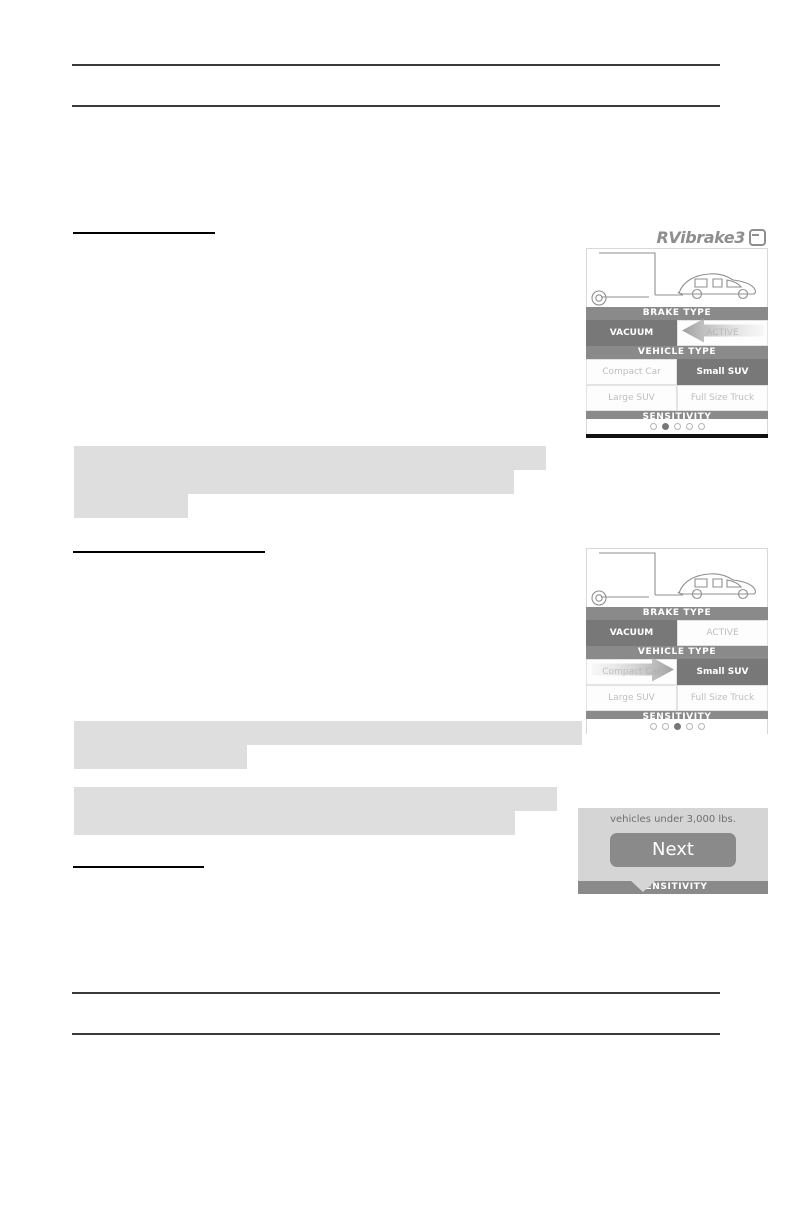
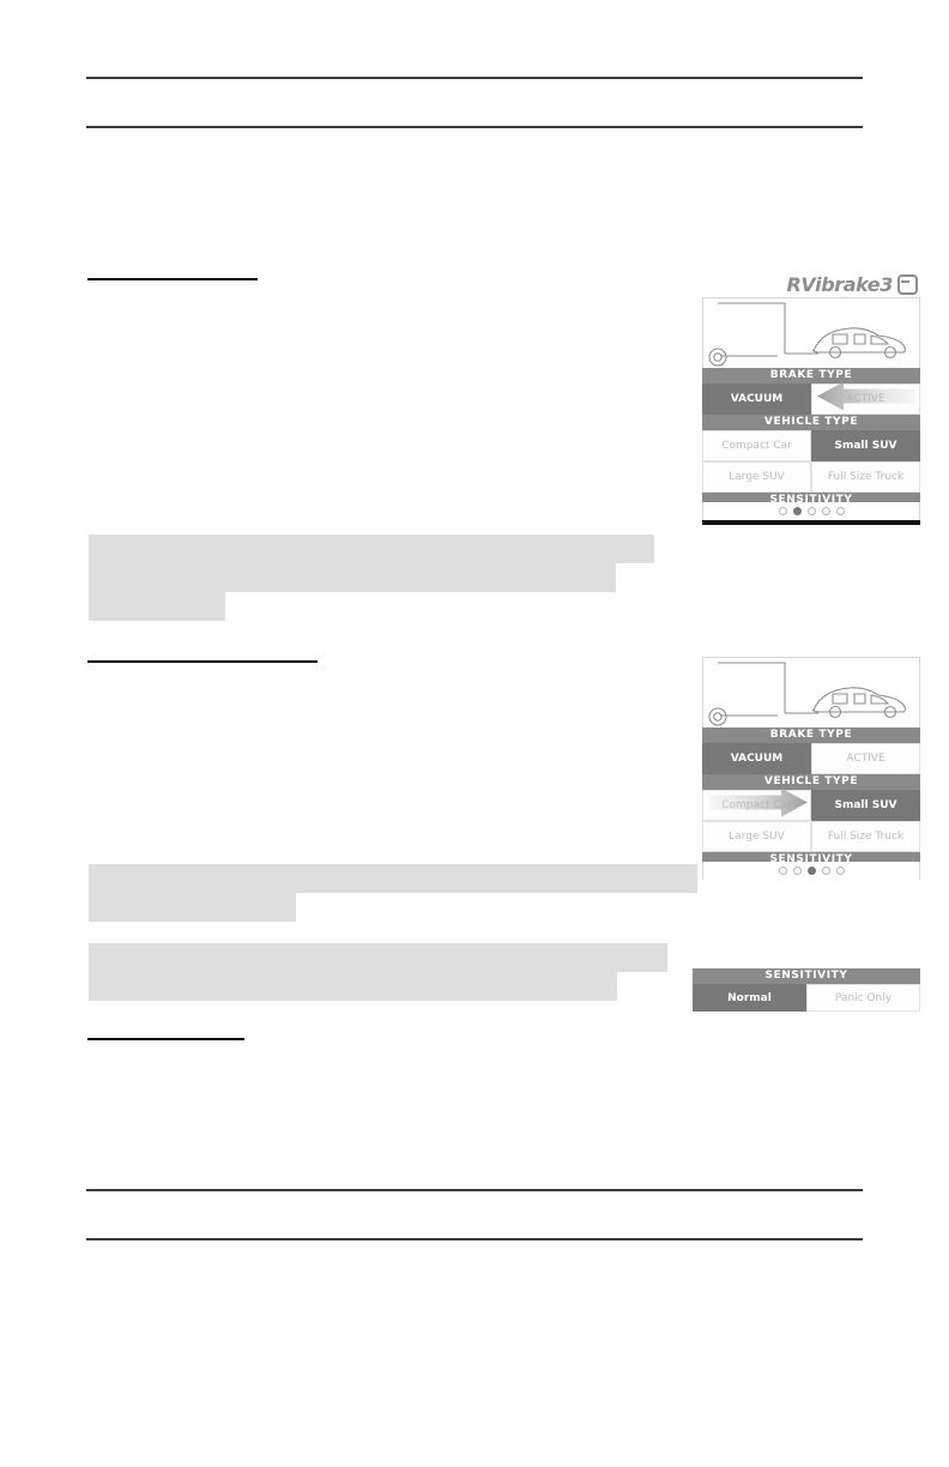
  RVibrake3
  BRAKE TYPE
  VACUUM
  VEHICLE TYPE
  Compact Car
  Small SUV
  Large SUV
  Full Size Truck
  SENSITIVITY
  BRAKE TYPE
  VACUUM
  ACTIVE
  VEHICLE TYPE
  Small SUV
  Large SUV
  Full Size Truck
  SENSITIVITY
- vehicles under 3,000 lbs.
- Next
  SENSITIVITY
+ Normal
+ Panic Only
